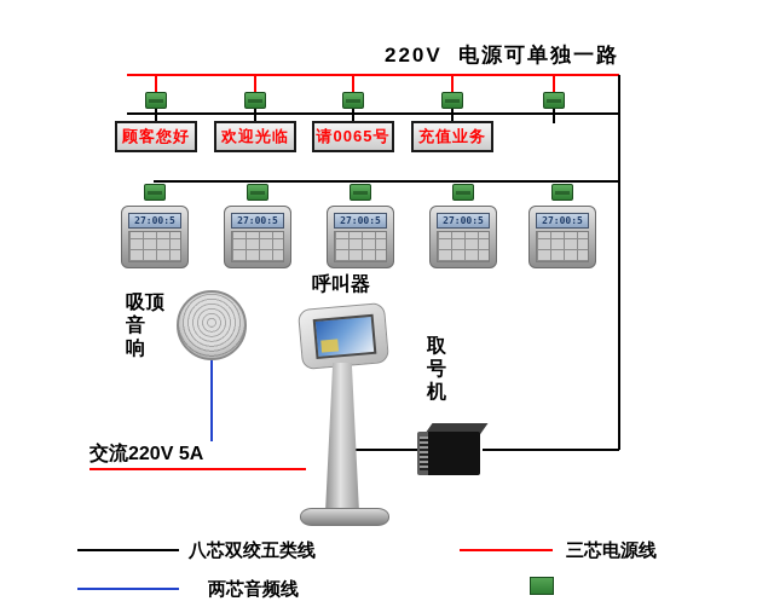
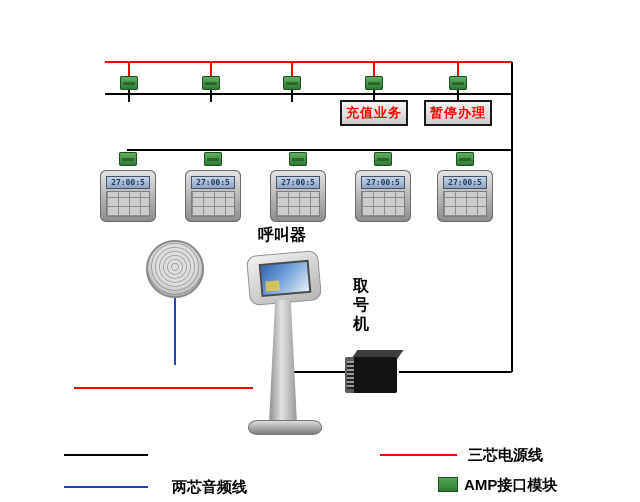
- 220V 电源可单独一路
- 顾客您好
- 欢迎光临
- 请0065号
  充值业务
+ 暂停办理
  27:00:5
  27:00:5
  27:00:5
  27:00:5
  27:00:5
  呼叫器
- 吸顶
- 音
- 响
  取
  号
  机
- 交流220V 5A
- 八芯双绞五类线
  两芯音频线
  三芯电源线
+ AMP接口模块
